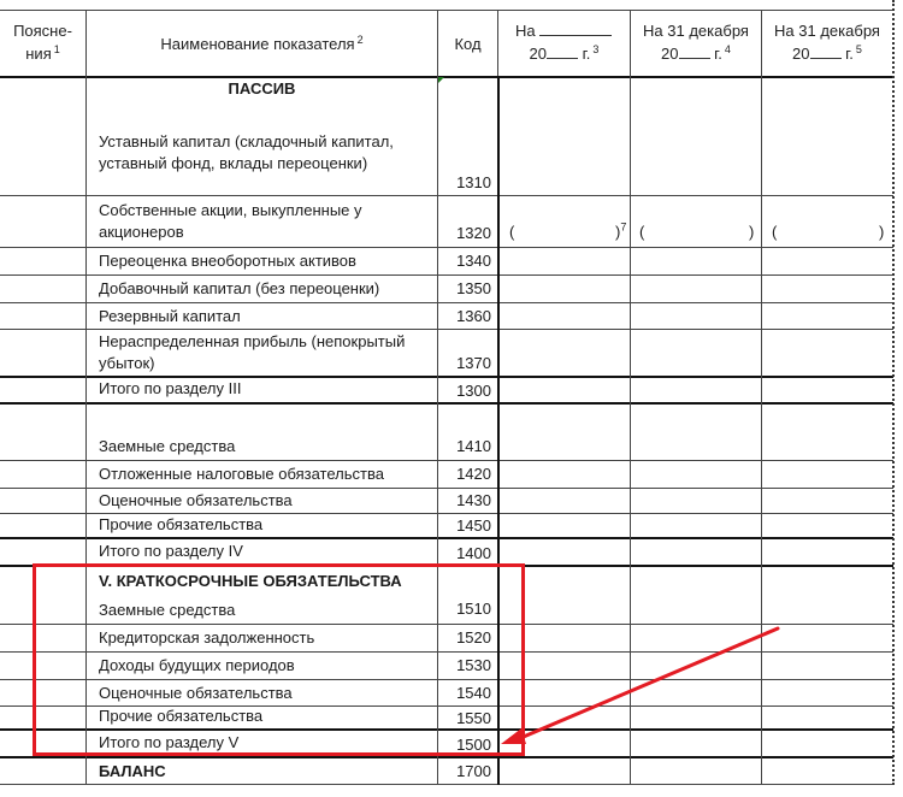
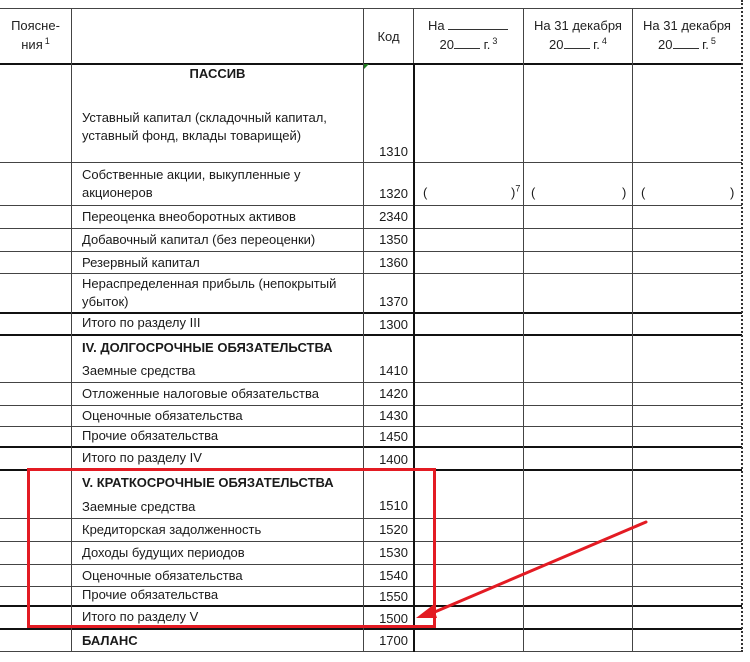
  Поясне-
  ния 1
- Наименование показателя 2
  Код
  На
  20 г. 3
  На 31 декабря
  20 г. 4
  На 31 декабря
  20 г. 5
  ПАССИВ
- Уставный капитал (складочный капитал, уставный фонд, вклады переоценки)
+ Уставный капитал (складочный капитал, уставный фонд, вклады товарищей)
  1310
  Собственные акции, выкупленные у акционеров
  1320
  (
  )7
  (
  )
  (
  )
  Переоценка внеоборотных активов
- 1340
+ 2340
  Добавочный капитал (без переоценки)
  1350
  Резервный капитал
  1360
  Нераспределенная прибыль (непокрытый убыток)
  1370
  Итого по разделу III
  1300
+ IV. ДОЛГОСРОЧНЫЕ ОБЯЗАТЕЛЬСТВА
  Заемные средства
  1410
  Отложенные налоговые обязательства
  1420
  Оценочные обязательства
  1430
  Прочие обязательства
  1450
  Итого по разделу IV
  1400
  V. КРАТКОСРОЧНЫЕ ОБЯЗАТЕЛЬСТВА
  Заемные средства
  1510
  Кредиторская задолженность
  1520
  Доходы будущих периодов
  1530
  Оценочные обязательства
  1540
  Прочие обязательства
  1550
  Итого по разделу V
  1500
  БАЛАНС
  1700
